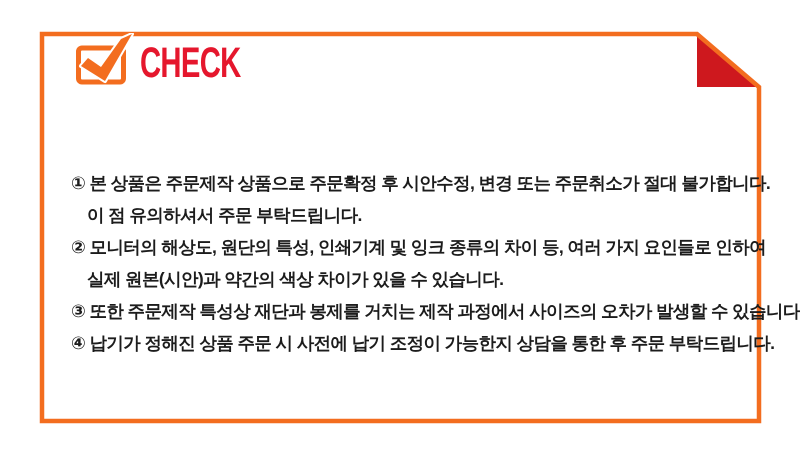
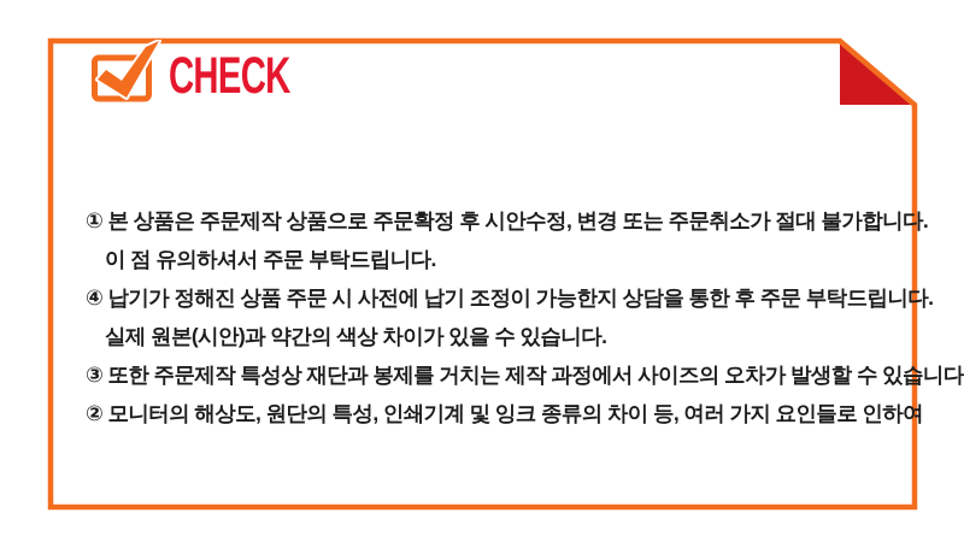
  CHECK
  ① 본 상품은 주문제작 상품으로 주문확정 후 시안수정, 변경 또는 주문취소가 절대 불가합니다.
  이 점 유의하셔서 주문 부탁드립니다.
- ② 모니터의 해상도, 원단의 특성, 인쇄기계 및 잉크 종류의 차이 등, 여러 가지 요인들로 인하여
+ ④ 납기가 정해진 상품 주문 시 사전에 납기 조정이 가능한지 상담을 통한 후 주문 부탁드립니다.
  실제 원본(시안)과 약간의 색상 차이가 있을 수 있습니다.
  ③ 또한 주문제작 특성상 재단과 봉제를 거치는 제작 과정에서 사이즈의 오차가 발생할 수 있습니다
- ④ 납기가 정해진 상품 주문 시 사전에 납기 조정이 가능한지 상담을 통한 후 주문 부탁드립니다.
+ ② 모니터의 해상도, 원단의 특성, 인쇄기계 및 잉크 종류의 차이 등, 여러 가지 요인들로 인하여
